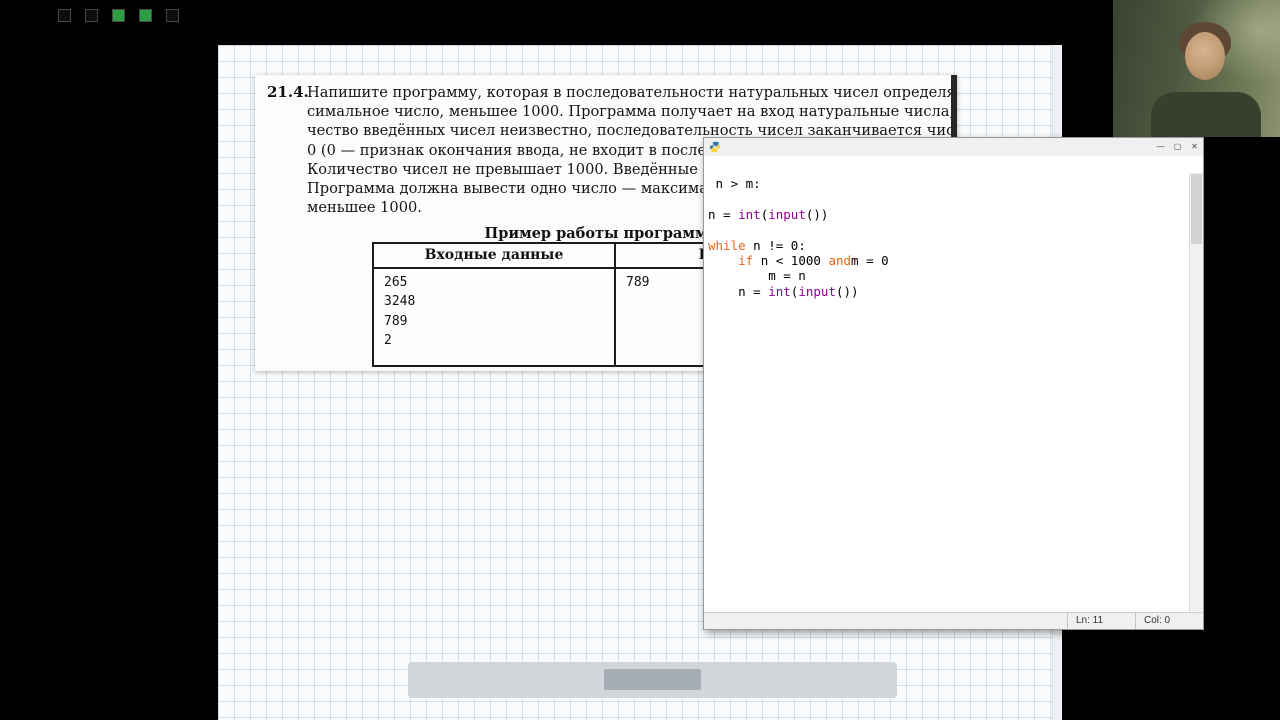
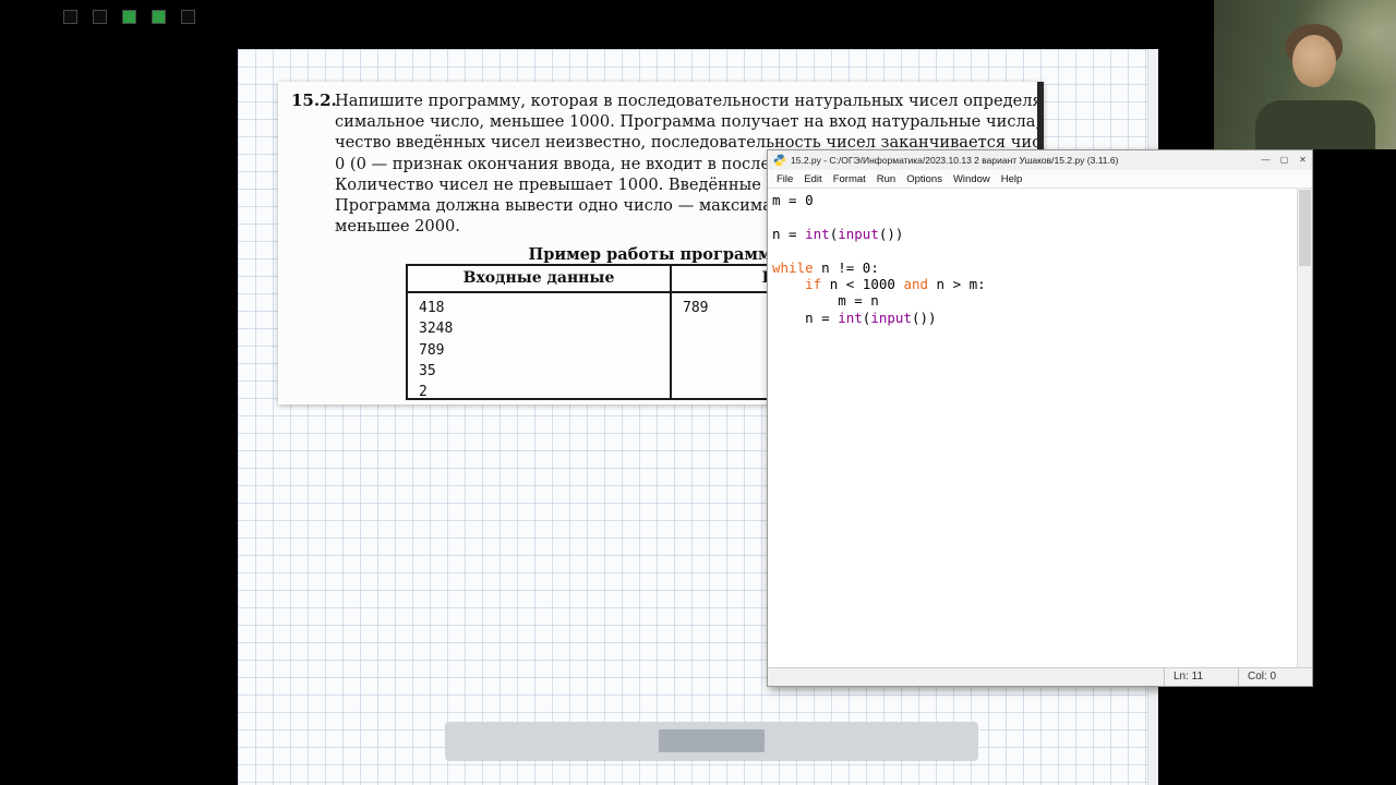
- 21.4.
+ 15.2.
  Напишите программу, которая в последовательности натуральных чисел определ
  симальное число, меньшее 1000. Программа получает на вход натуральные числа
  чество введённых чисел неизвестно, последовательность чисел заканчивается чи
  0 (0 — признак окончания ввода, не входит в после
  Программа должна вывести одно число — максим
- меньшее 1000.
+ меньшее 2000.
  Пример работы программ
  Входные данные
- 265
+ 418
  3248
  789
+ 35
  2
  789
+ 15.2.py - C:/ОГЭ/Информатика/2023.10.13 2 вариант Ушаков/15.2.py (3.11.6)
  —
  ▢
  ✕
+ File
+ Edit
+ Format
+ Run
+ Options
+ Window
+ Help
- n > m:
+ m = 0
  n = int(input())
  while n != 0:
- if n < 1000 andm = 0
+ if n < 1000 and n > m:
  m = n
  n = int(input())
  Ln: 11
  Col: 0
